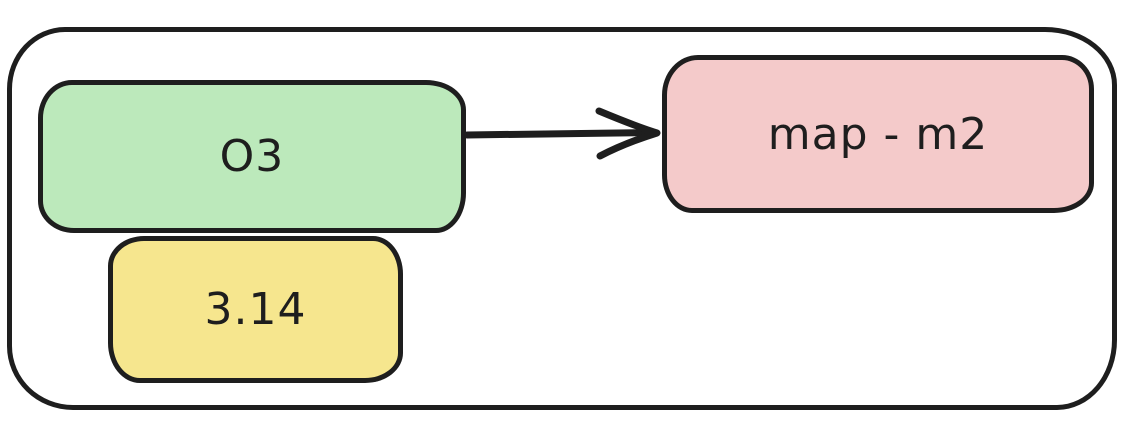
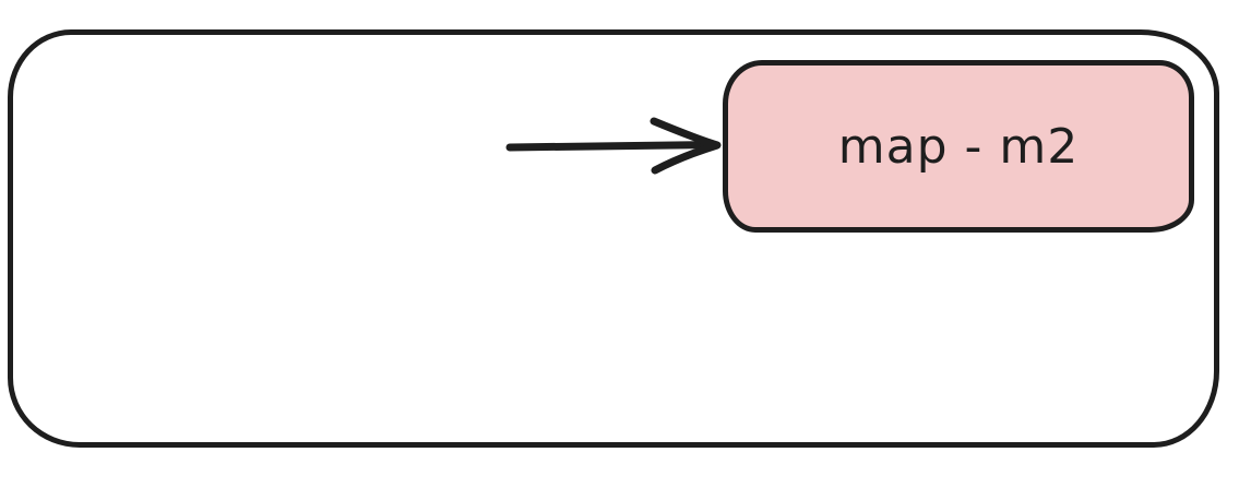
- O3
- 3.14
  map - m2
